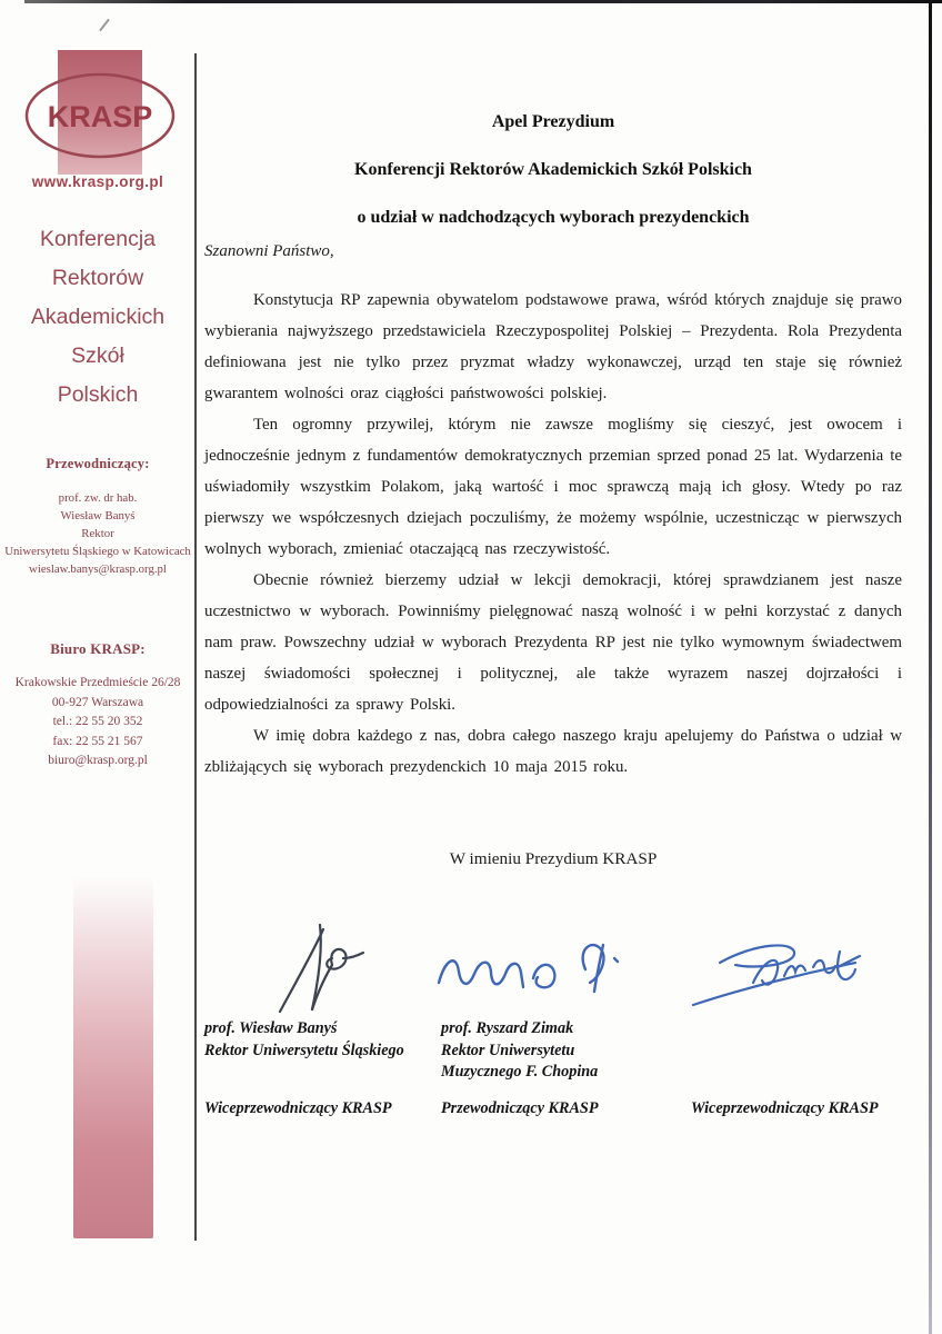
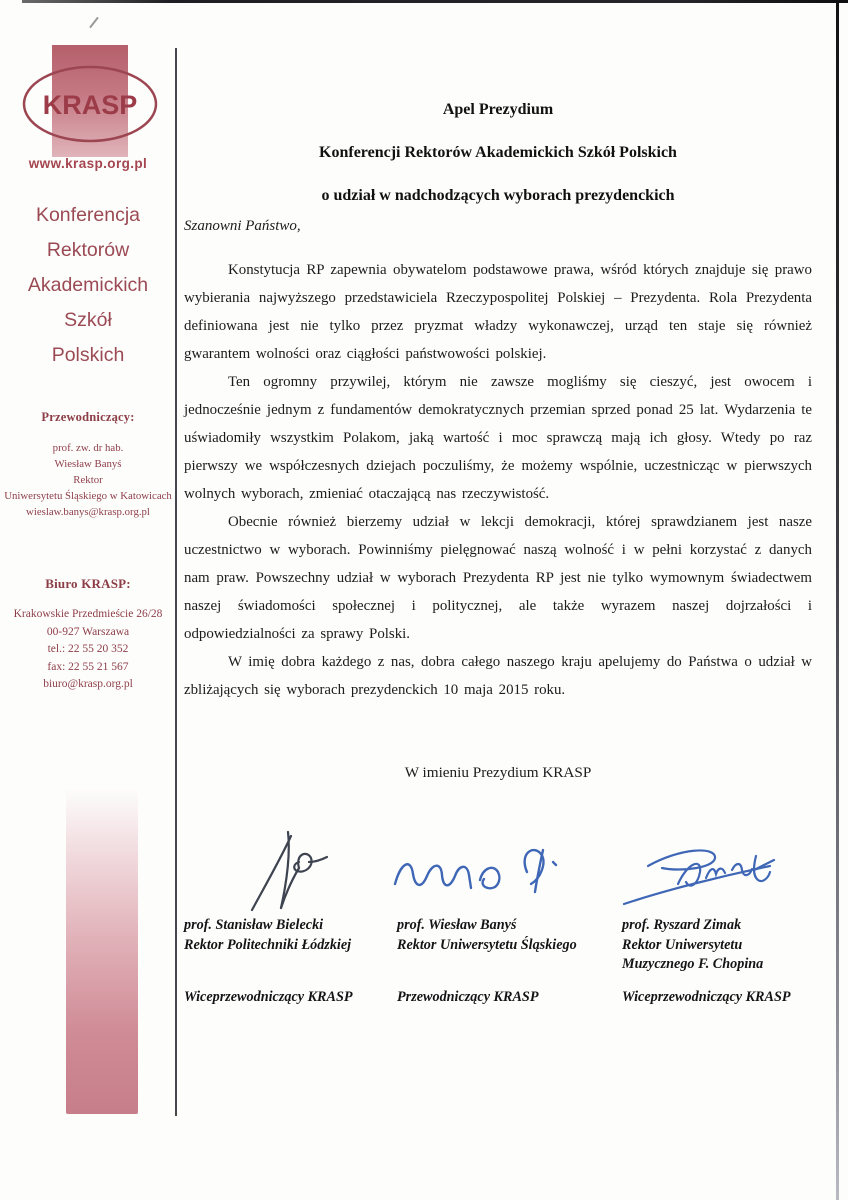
  KRASP
  www.krasp.org.pl
  Konferencja
  Rektorów
  Akademickich
  Szkół
  Polskich
  Przewodniczący:
  prof. zw. dr hab.
  Wiesław Banyś
  Rektor
  Uniwersytetu Śląskiego w Katowicach
  wieslaw.banys@krasp.org.pl
  Biuro KRASP:
  Krakowskie Przedmieście 26/28
  00-927 Warszawa
  tel.: 22 55 20 352
  fax: 22 55 21 567
  biuro@krasp.org.pl
  Apel Prezydium
  Konferencji Rektorów Akademickich Szkół Polskich
  o udział w nadchodzących wyborach prezydenckich
  Szanowni Państwo,
  Konstytucja RP zapewnia obywatelom podstawowe prawa, wśród których znajduje się prawo wybierania najwyższego przedstawiciela Rzeczypospolitej Polskiej – Prezydenta. Rola Prezydenta definiowana jest nie tylko przez pryzmat władzy wykonawczej, urząd ten staje się również gwarantem wolności oraz ciągłości państwowości polskiej.
  Ten ogromny przywilej, którym nie zawsze mogliśmy się cieszyć, jest owocem i jednocześnie jednym z fundamentów demokratycznych przemian sprzed ponad 25 lat. Wydarzenia te uświadomiły wszystkim Polakom, jaką wartość i moc sprawczą mają ich głosy. Wtedy po raz pierwszy we współczesnych dziejach poczuliśmy, że możemy wspólnie, uczestnicząc w pierwszych wolnych wyborach, zmieniać otaczającą nas rzeczywistość.
  Obecnie również bierzemy udział w lekcji demokracji, której sprawdzianem jest nasze uczestnictwo w wyborach. Powinniśmy pielęgnować naszą wolność i w pełni korzystać z danych nam praw. Powszechny udział w wyborach Prezydenta RP jest nie tylko wymownym świadectwem naszej świadomości społecznej i politycznej, ale także wyrazem naszej dojrzałości i odpowiedzialności za sprawy Polski.
  W imię dobra każdego z nas, dobra całego naszego kraju apelujemy do Państwa o udział w zbliżających się wyborach prezydenckich 10 maja 2015 roku.
  W imieniu Prezydium KRASP
+ prof. Stanisław Bielecki
+ Rektor Politechniki Łódzkiej
  prof. Wiesław Banyś
  Rektor Uniwersytetu Śląskiego
  prof. Ryszard Zimak
  Rektor Uniwersytetu Muzycznego F. Chopina
  Wiceprzewodniczący KRASP
  Przewodniczący KRASP
  Wiceprzewodniczący KRASP
